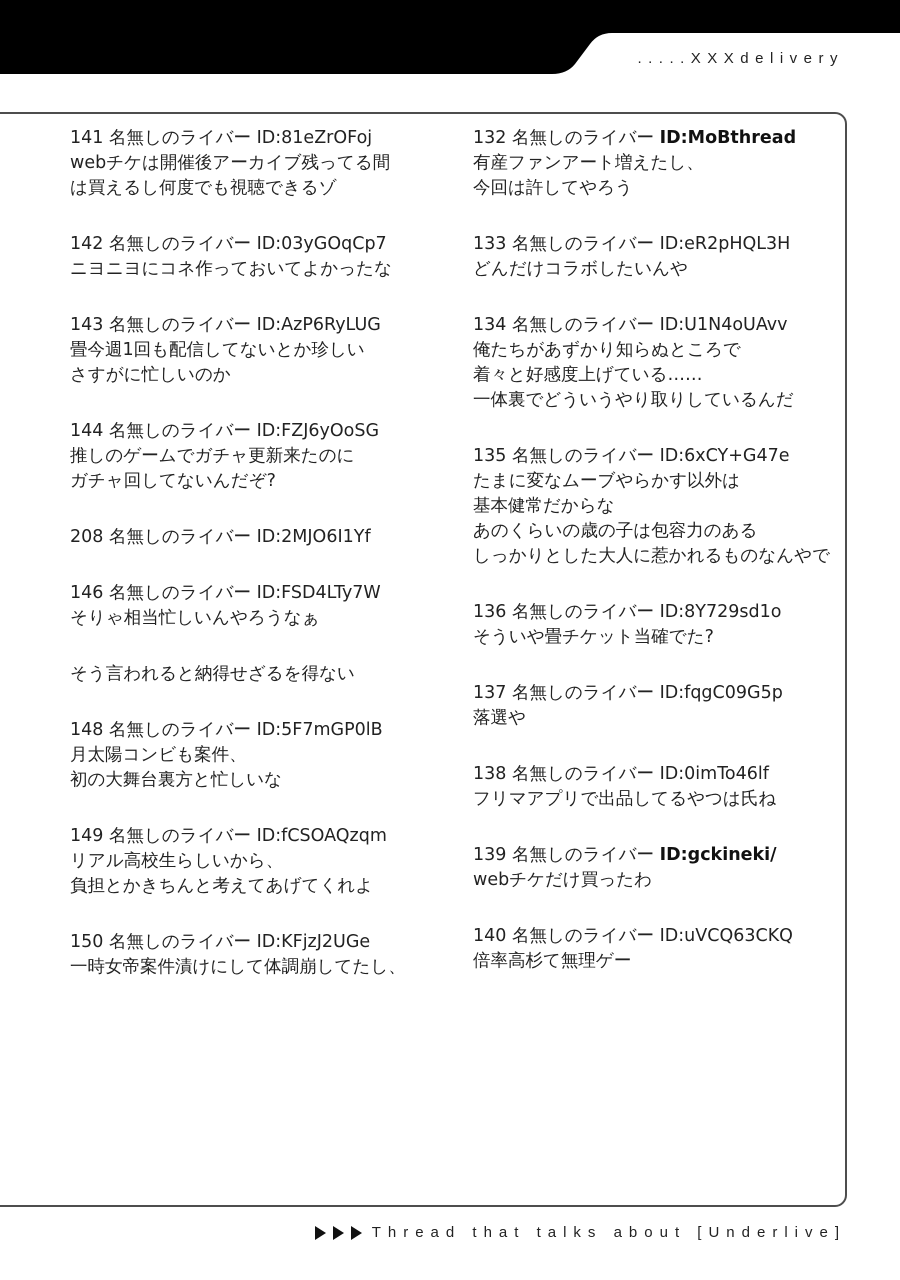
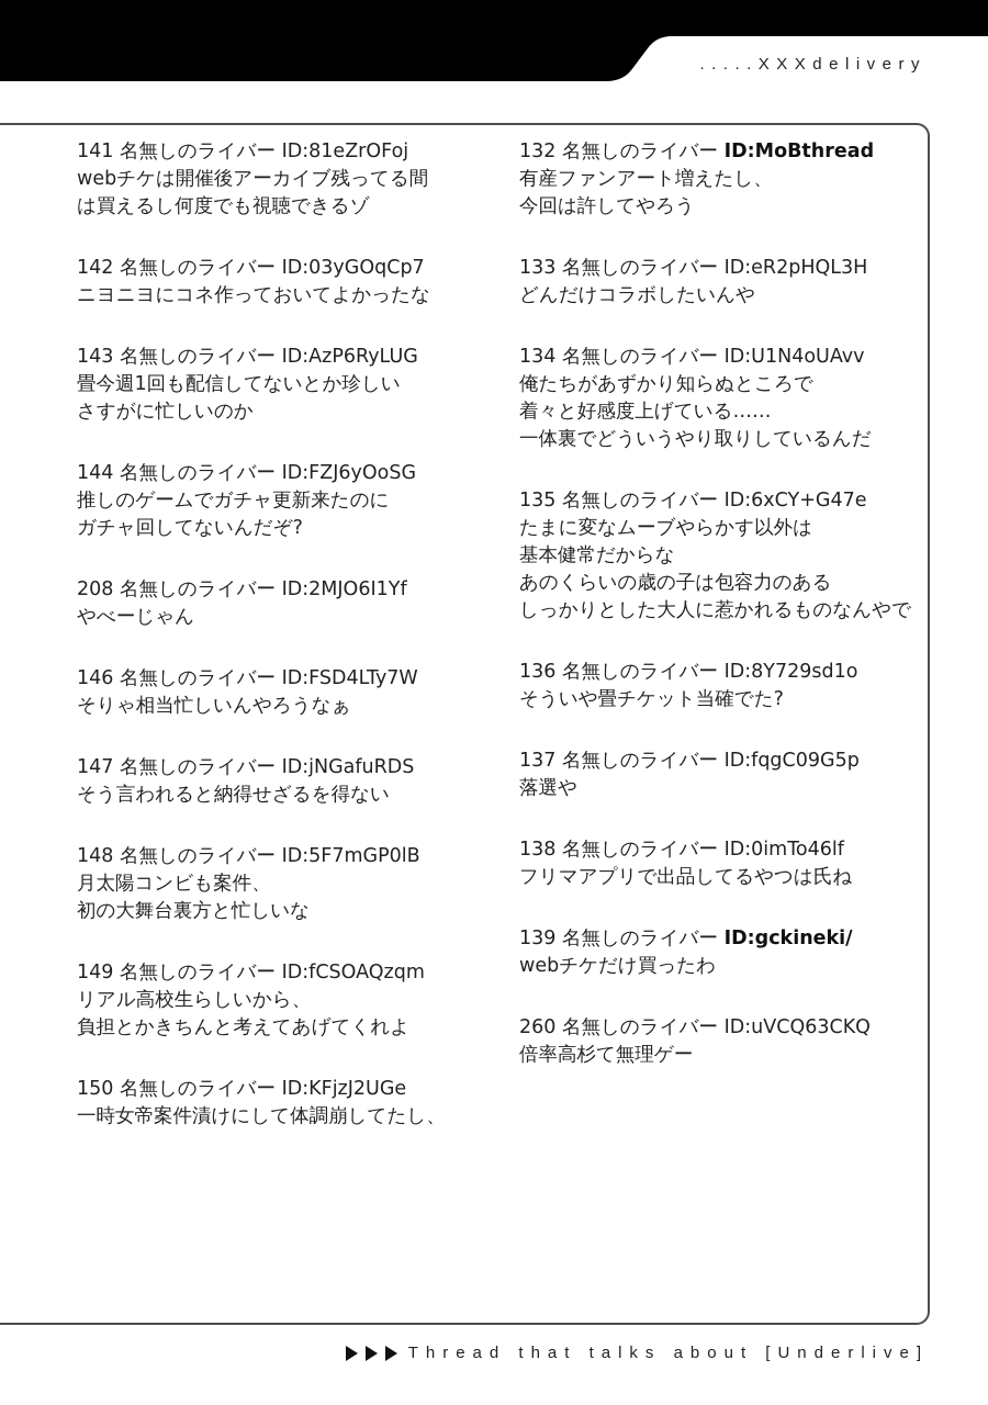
  .....XXXdelivery
  141 名無しのライバー ID:81eZrOFoj
  webチケは開催後アーカイブ残ってる間
  は買えるし何度でも視聴できるゾ
  142 名無しのライバー ID:03yGOqCp7
  ニヨニヨにコネ作っておいてよかったな
  143 名無しのライバー ID:AzP6RyLUG
  畳今週1回も配信してないとか珍しい
  さすがに忙しいのか
  144 名無しのライバー ID:FZJ6yOoSG
  推しのゲームでガチャ更新来たのに
  ガチャ回してないんだぞ?
  208 名無しのライバー ID:2MJO6I1Yf
+ やべーじゃん
  146 名無しのライバー ID:FSD4LTy7W
  そりゃ相当忙しいんやろうなぁ
+ 147 名無しのライバー ID:jNGafuRDS
  そう言われると納得せざるを得ない
  148 名無しのライバー ID:5F7mGP0lB
  月太陽コンビも案件、
  初の大舞台裏方と忙しいな
  149 名無しのライバー ID:fCSOAQzqm
  リアル高校生らしいから、
  負担とかきちんと考えてあげてくれよ
  150 名無しのライバー ID:KFjzJ2UGe
  一時女帝案件漬けにして体調崩してたし、
  132 名無しのライバー ID:MoBthread
  有産ファンアート増えたし、
  今回は許してやろう
  133 名無しのライバー ID:eR2pHQL3H
  どんだけコラボしたいんや
  134 名無しのライバー ID:U1N4oUAvv
  俺たちがあずかり知らぬところで
  着々と好感度上げている……
  一体裏でどういうやり取りしているんだ
  135 名無しのライバー ID:6xCY+G47e
  たまに変なムーブやらかす以外は
  基本健常だからな
  あのくらいの歳の子は包容力のある
  しっかりとした大人に惹かれるものなんやで
  136 名無しのライバー ID:8Y729sd1o
  そういや畳チケット当確でた?
  137 名無しのライバー ID:fqgC09G5p
  落選や
  138 名無しのライバー ID:0imTo46lf
  フリマアプリで出品してるやつは氏ね
  139 名無しのライバー ID:gckineki/
  webチケだけ買ったわ
- 140 名無しのライバー ID:uVCQ63CKQ
+ 260 名無しのライバー ID:uVCQ63CKQ
  倍率高杉て無理ゲー
  Thread that talks about [Underlive]
